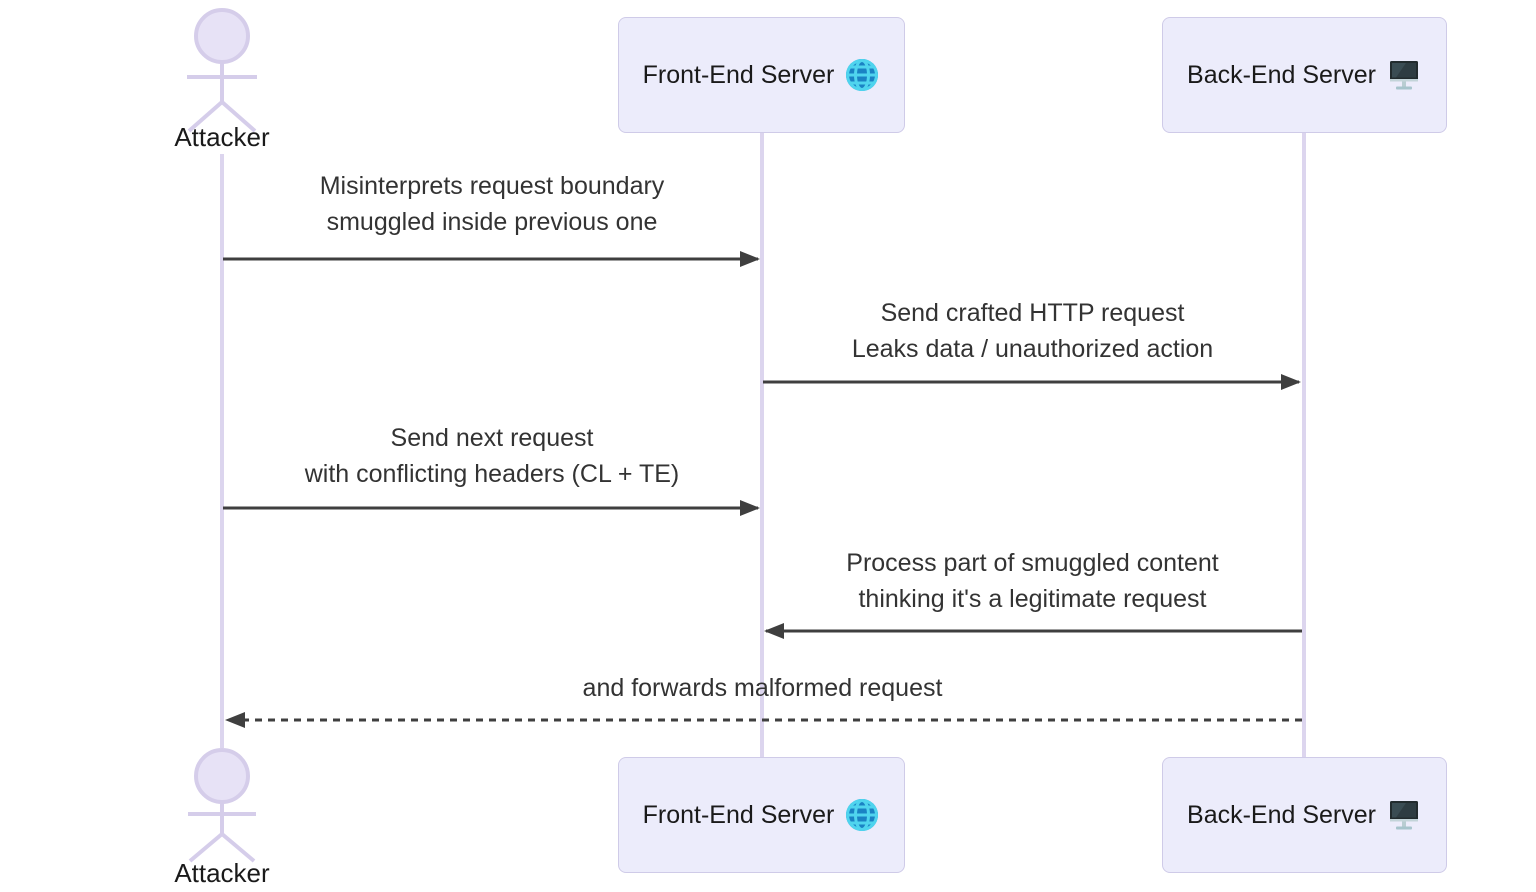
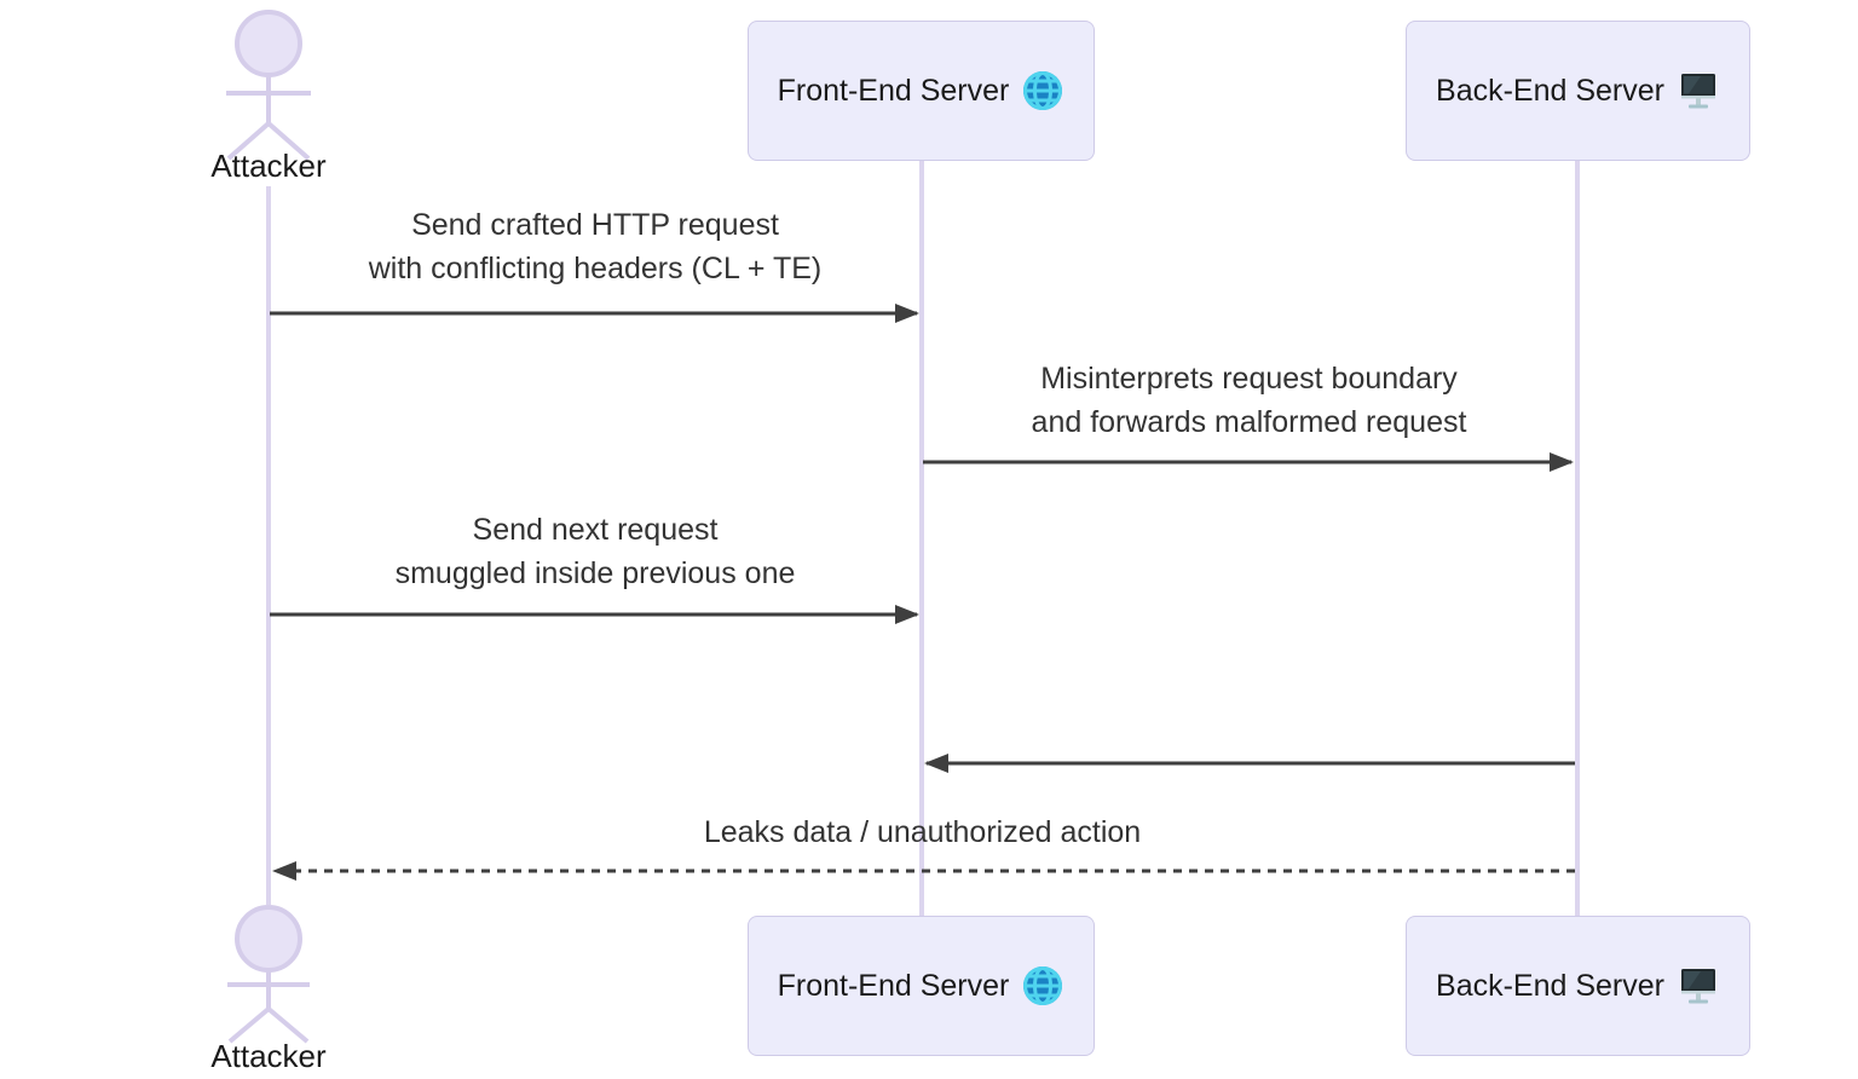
  Attacker
  Attacker
  Front-End Server
  Back-End Server
  Front-End Server
  Back-End Server
- Misinterprets request boundary
+ Send crafted HTTP request
- smuggled inside previous one
+ with conflicting headers (CL + TE)
- Send crafted HTTP request
+ Misinterprets request boundary
- Leaks data / unauthorized action
+ and forwards malformed request
  Send next request
- with conflicting headers (CL + TE)
+ smuggled inside previous one
- Process part of smuggled content
- thinking it's a legitimate request
- and forwards malformed request
+ Leaks data / unauthorized action
